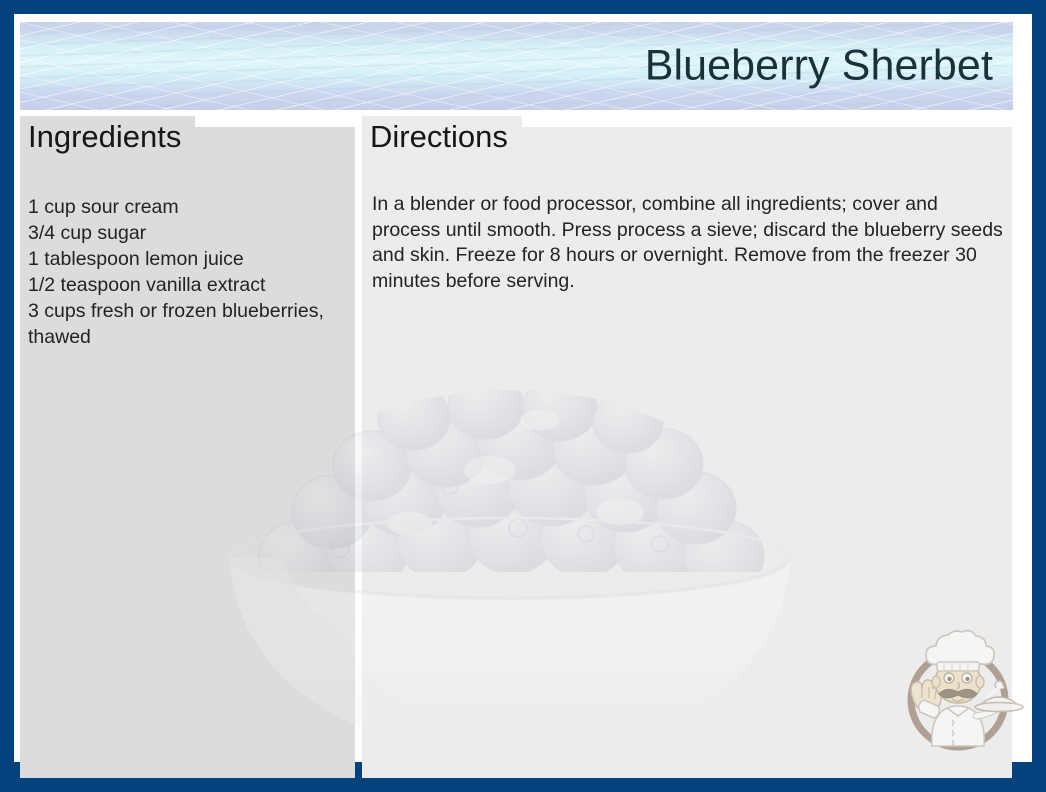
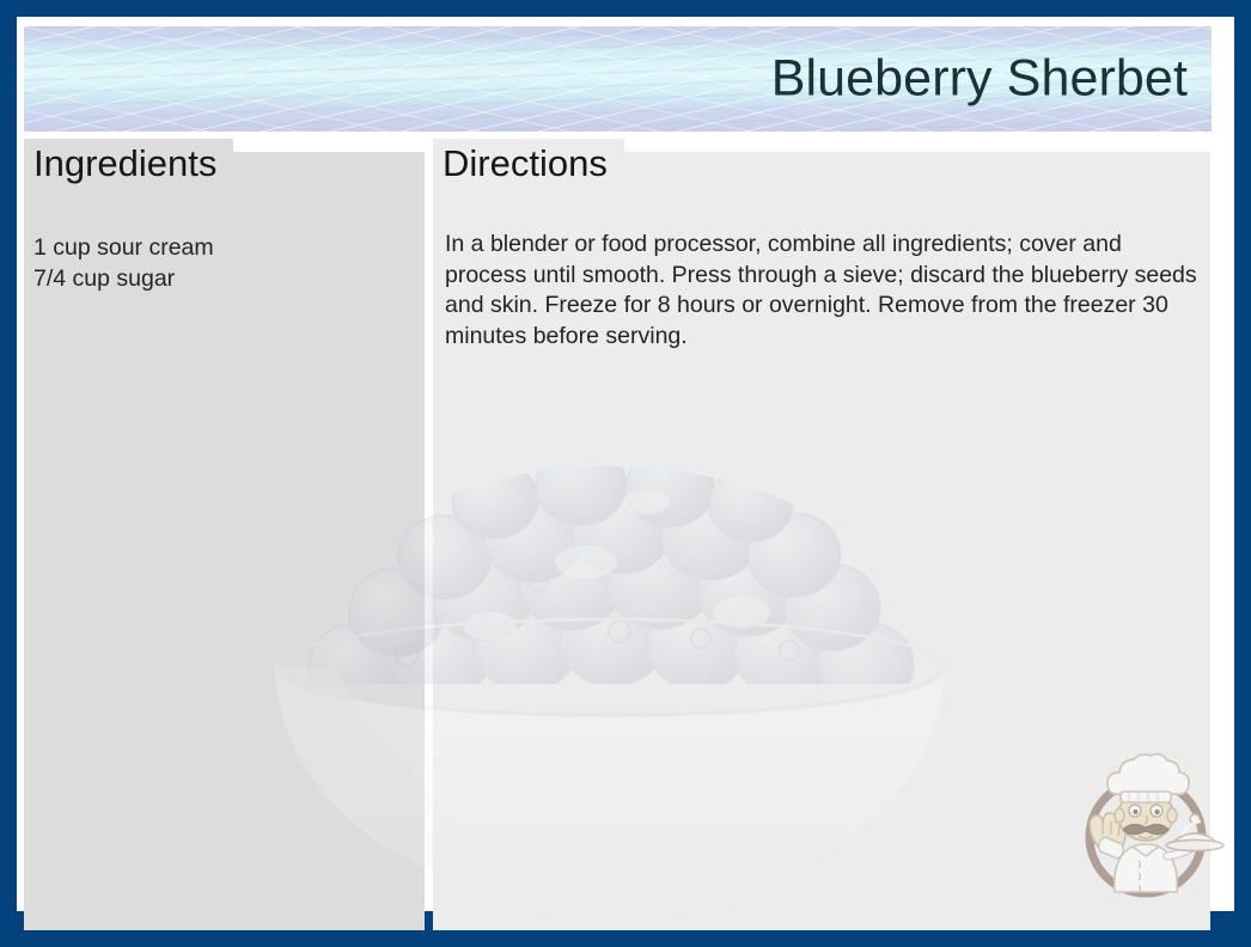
  Blueberry Sherbet
  Ingredients
  1 cup sour cream
- 3/4 cup sugar
+ 7/4 cup sugar
- 1 tablespoon lemon juice
- 1/2 teaspoon vanilla extract
- 3 cups fresh or frozen blueberries, thawed
  Directions
- In a blender or food processor, combine all ingredients; cover and process until smooth. Press process a sieve; discard the blueberry seeds and skin. Freeze for 8 hours or overnight. Remove from the freezer 30 minutes before serving.
+ In a blender or food processor, combine all ingredients; cover and process until smooth. Press through a sieve; discard the blueberry seeds and skin. Freeze for 8 hours or overnight. Remove from the freezer 30 minutes before serving.
